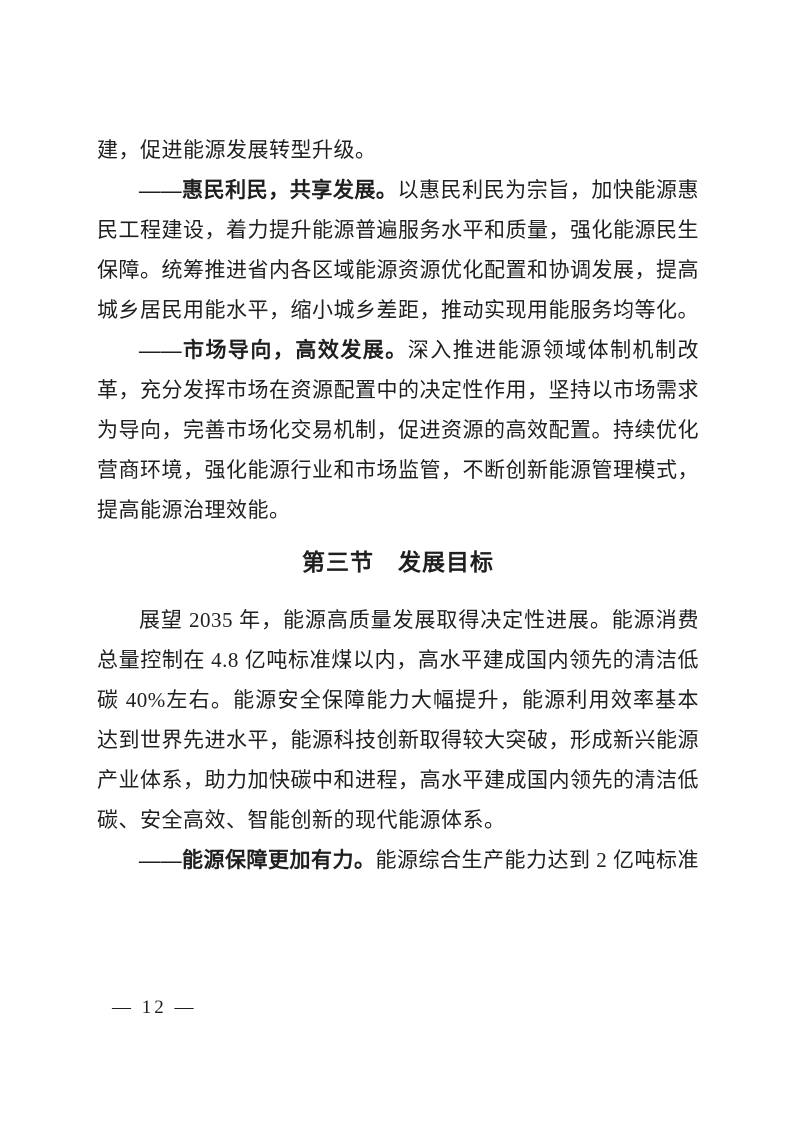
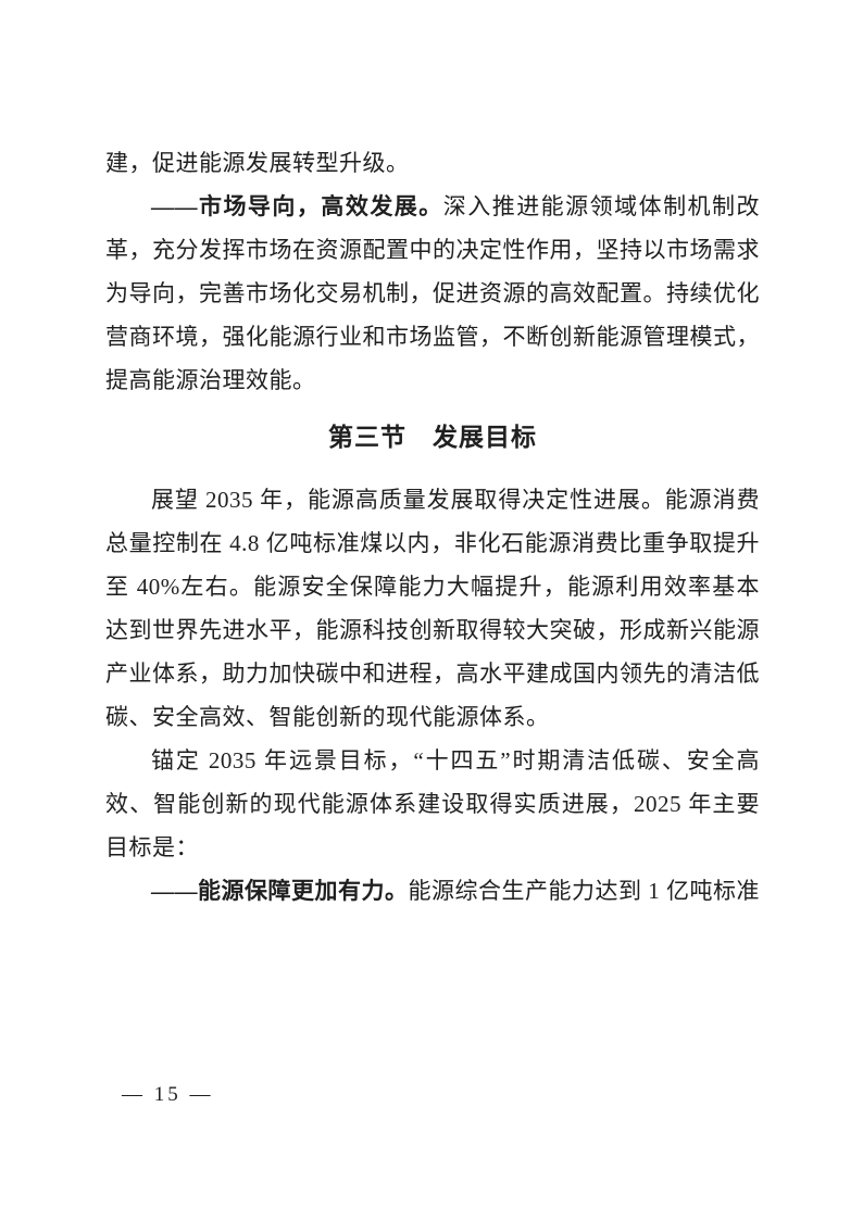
  建，促进能源发展转型升级。
- ——惠民利民，共享发展。以惠民利民为宗旨，加快能源惠民工程建设，着力提升能源普遍服务水平和质量，强化能源民生保障。统筹推进省内各区域能源资源优化配置和协调发展，提高城乡居民用能水平，缩小城乡差距，推动实现用能服务均等化。
  ——市场导向，高效发展。深入推进能源领域体制机制改革，充分发挥市场在资源配置中的决定性作用，坚持以市场需求为导向，完善市场化交易机制，促进资源的高效配置。持续优化营商环境，强化能源行业和市场监管，不断创新能源管理模式，提高能源治理效能。
  第三节 发展目标
- 展望 2035 年，能源高质量发展取得决定性进展。能源消费总量控制在 4.8 亿吨标准煤以内，高水平建成国内领先的清洁低碳 40%左右。能源安全保障能力大幅提升，能源利用效率基本达到世界先进水平，能源科技创新取得较大突破，形成新兴能源产业体系，助力加快碳中和进程，高水平建成国内领先的清洁低碳、安全高效、智能创新的现代能源体系。
+ 展望 2035 年，能源高质量发展取得决定性进展。能源消费总量控制在 4.8 亿吨标准煤以内，非化石能源消费比重争取提升至 40%左右。能源安全保障能力大幅提升，能源利用效率基本达到世界先进水平，能源科技创新取得较大突破，形成新兴能源产业体系，助力加快碳中和进程，高水平建成国内领先的清洁低碳、安全高效、智能创新的现代能源体系。
+ 锚定 2035 年远景目标，“十四五”时期清洁低碳、安全高效、智能创新的现代能源体系建设取得实质进展，2025 年主要目标是：
- ——能源保障更加有力。能源综合生产能力达到 2 亿吨标准
+ ——能源保障更加有力。能源综合生产能力达到 1 亿吨标准
- — 12 —
+ — 15 —
